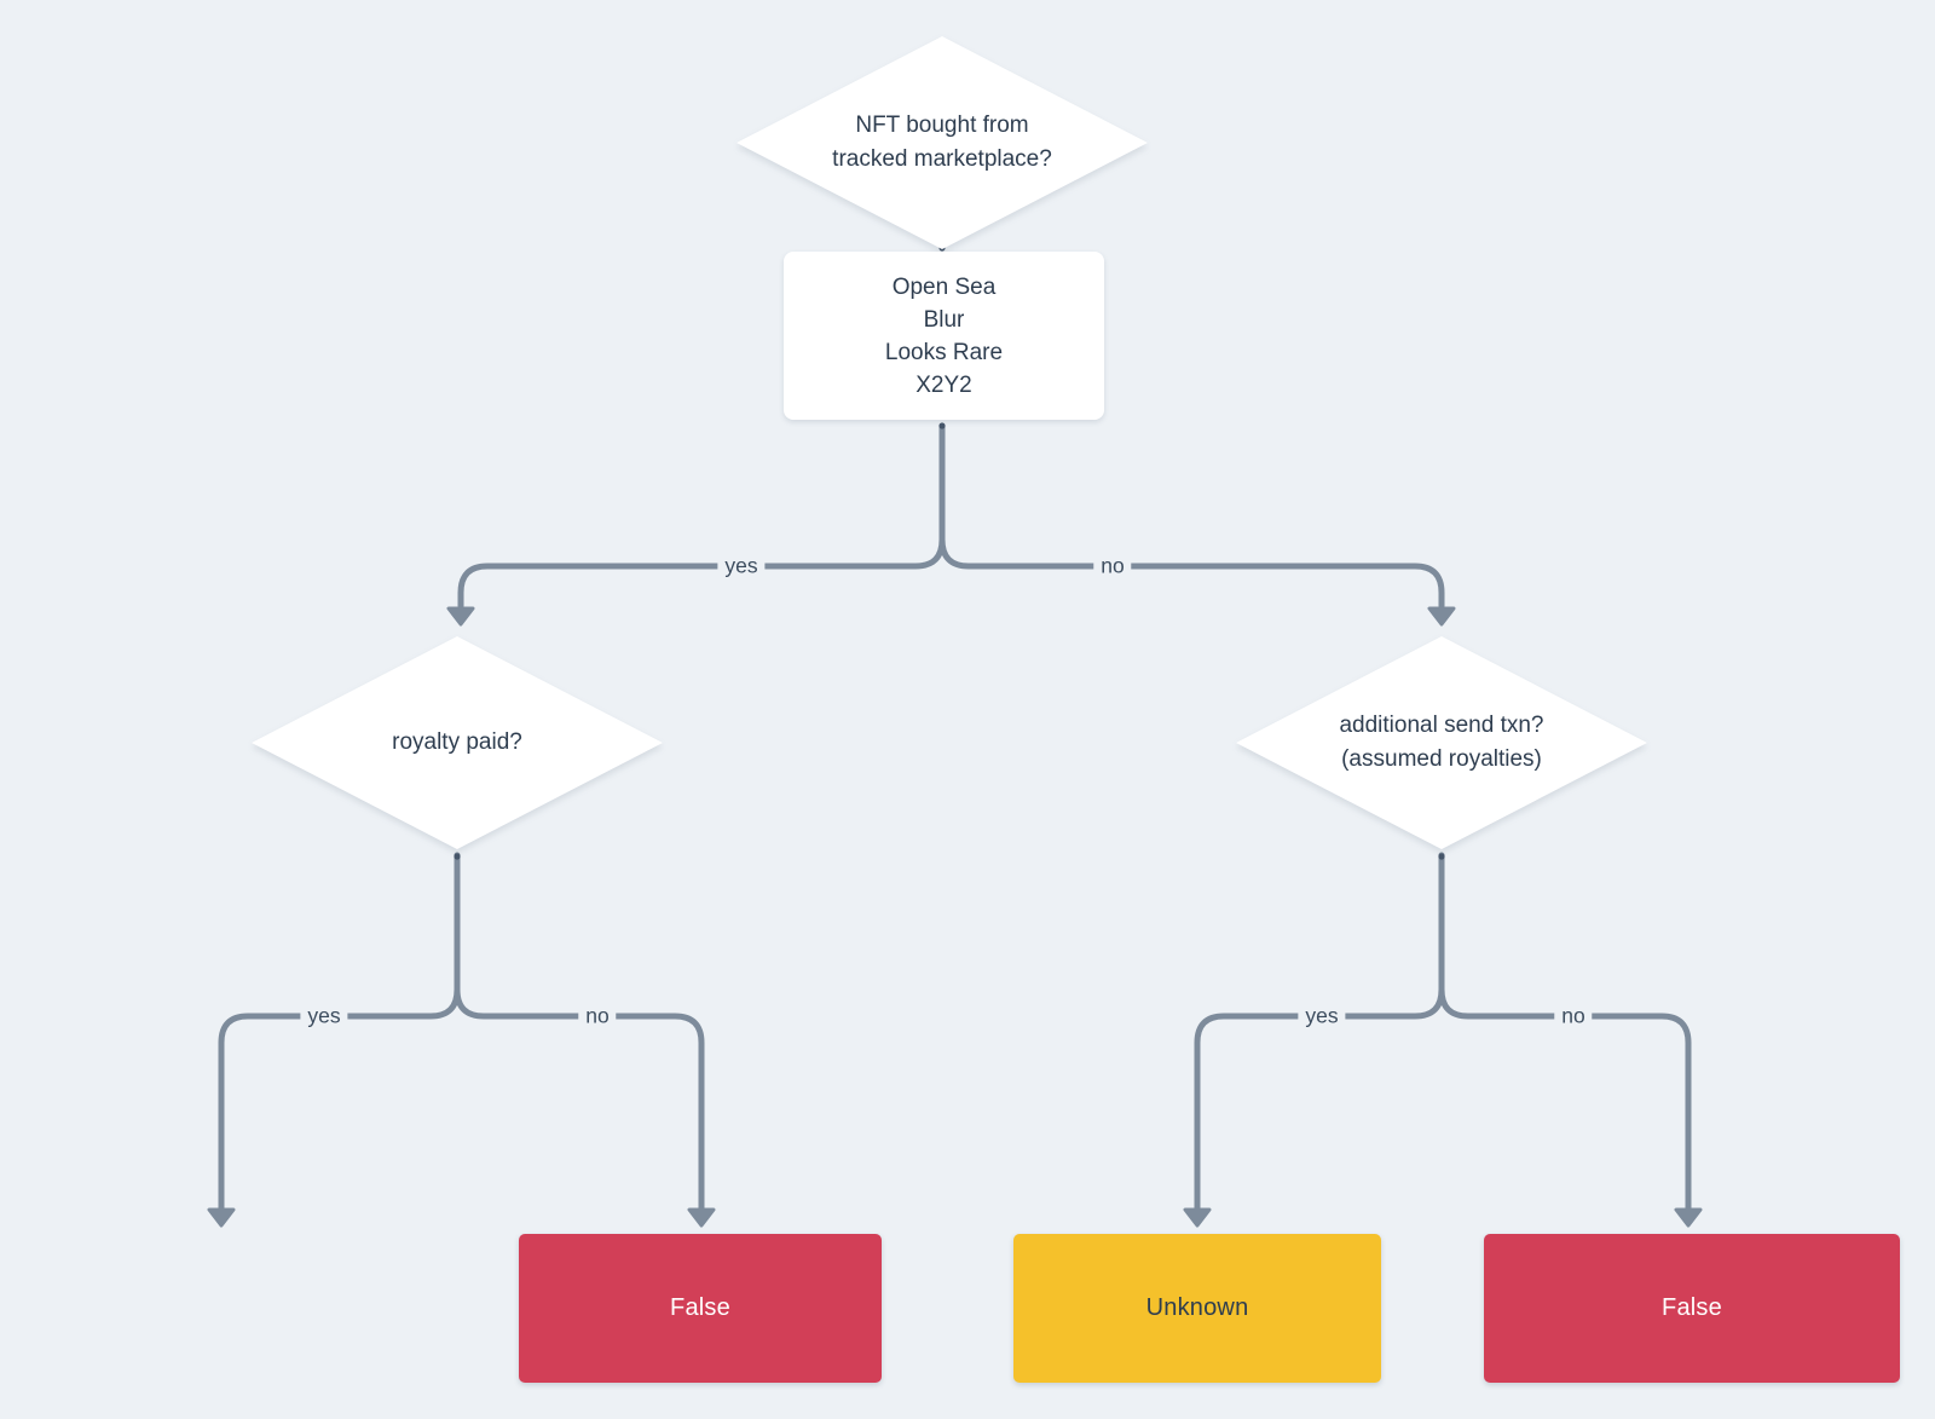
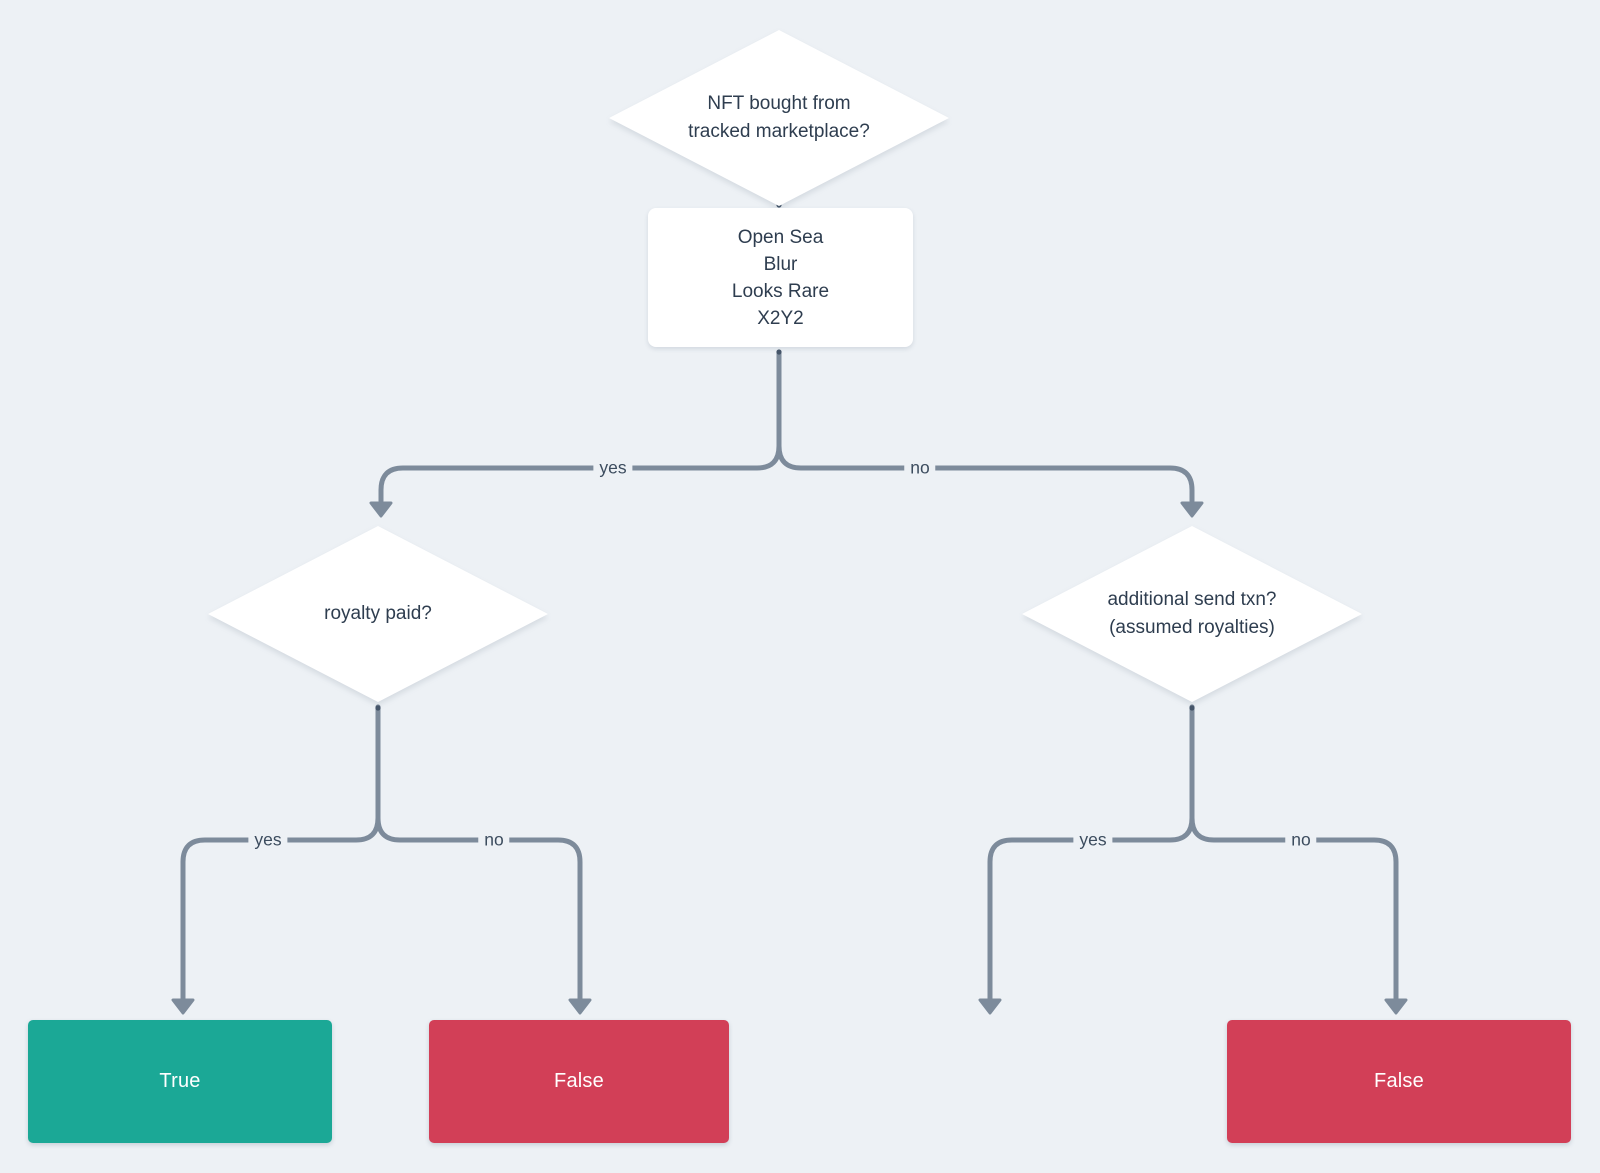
  NFT bought from
  tracked marketplace?
  Open Sea
  Blur
  Looks Rare
  X2Y2
  royalty paid?
  additional send txn?
  (assumed royalties)
  yes
  no
  yes
  no
  yes
  no
+ True
  False
- Unknown
  False
